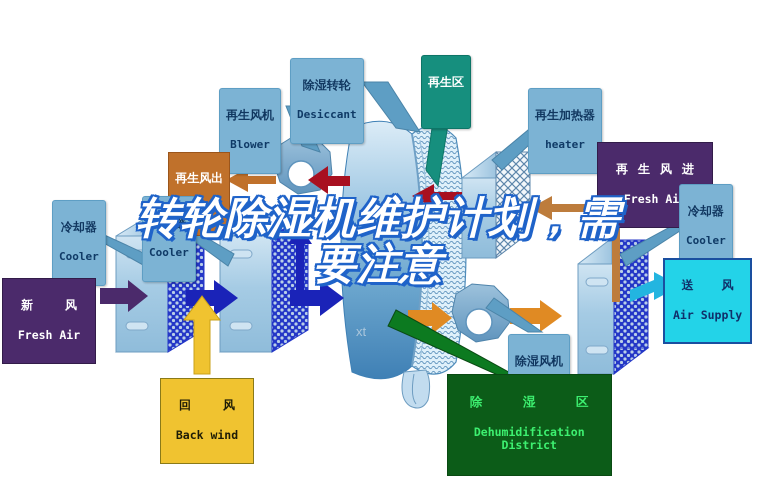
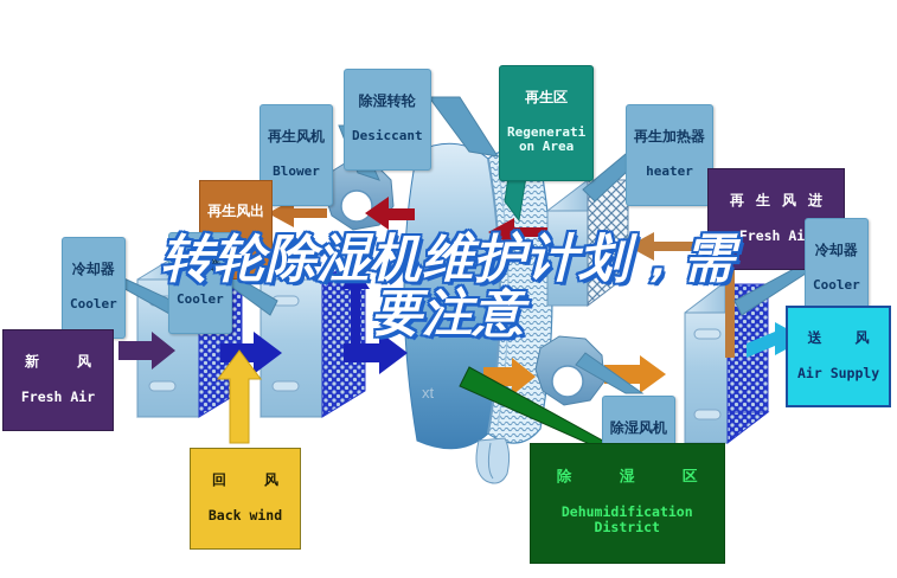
  xt
  除湿转轮
  Desiccant
  再生风机
  Blower
  再生区
+ Regenerati
+ on Area
  再生加热器
  heater
  再生风进
  Fresh Ai
  冷却器
  Cooler
  再生风出
  冷却器
  Cooler
  冷却器
  Cooler
  新 风
  Fresh Air
  送 风
  Air Supply
  除湿风机
  回 风
  Back wind
  除 湿 区
  Dehumidification
  District
  转轮除湿机维护计划，需
  要注意
